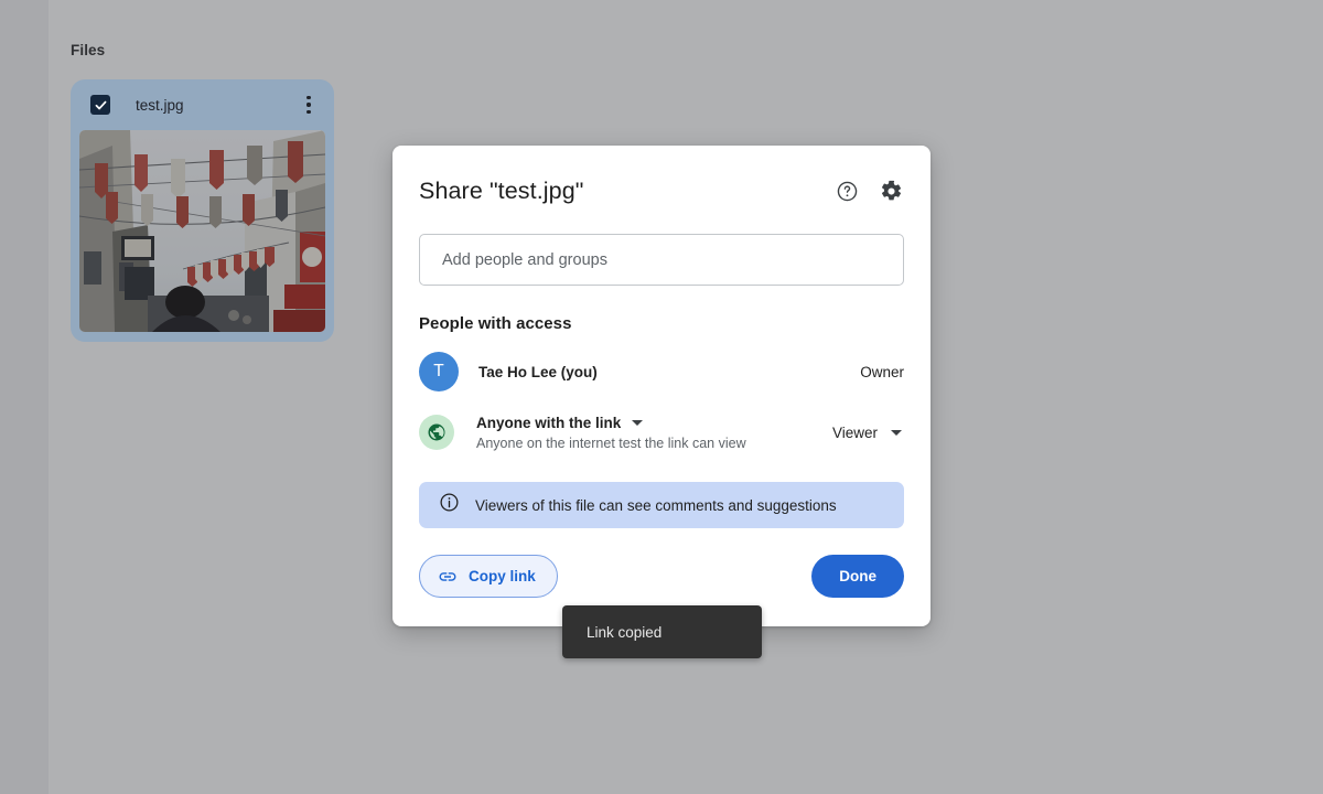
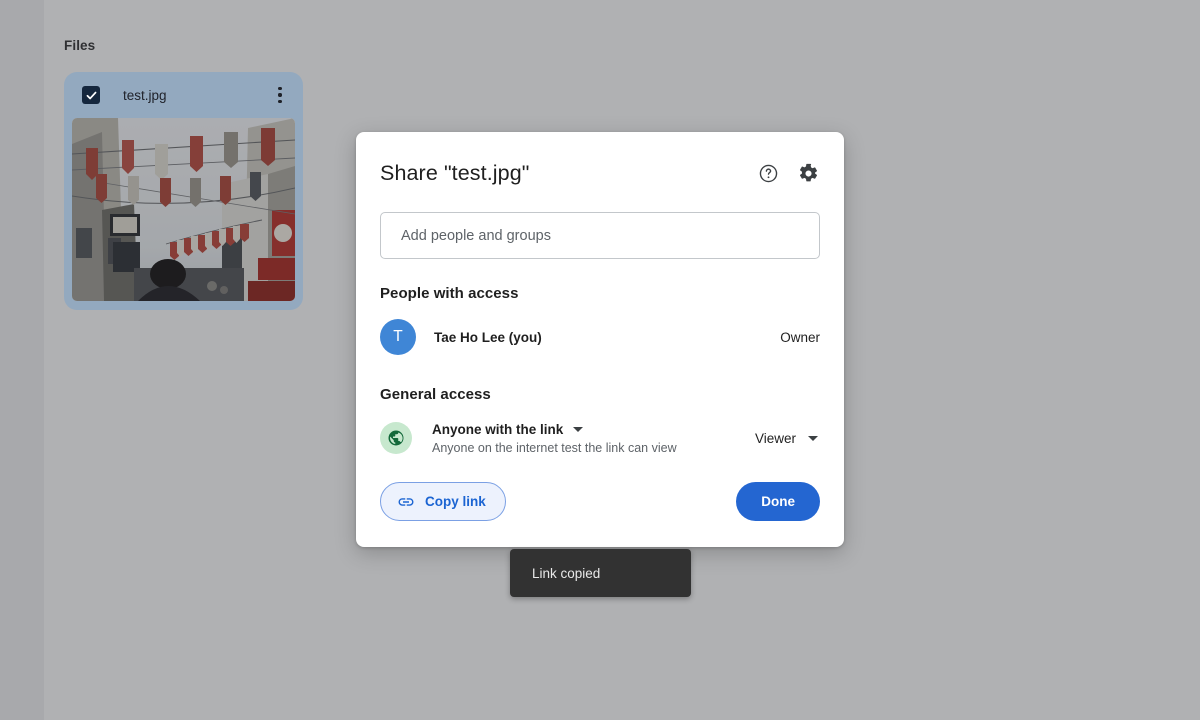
  Files
  test.jpg
  Share "test.jpg"
  Add people and groups
  People with access
  T
  Tae Ho Lee (you)
  Owner
+ General access
  Anyone with the link
  Anyone on the internet test the link can view
  Viewer
- Viewers of this file can see comments and suggestions
  Copy link
  Done
  Link copied
